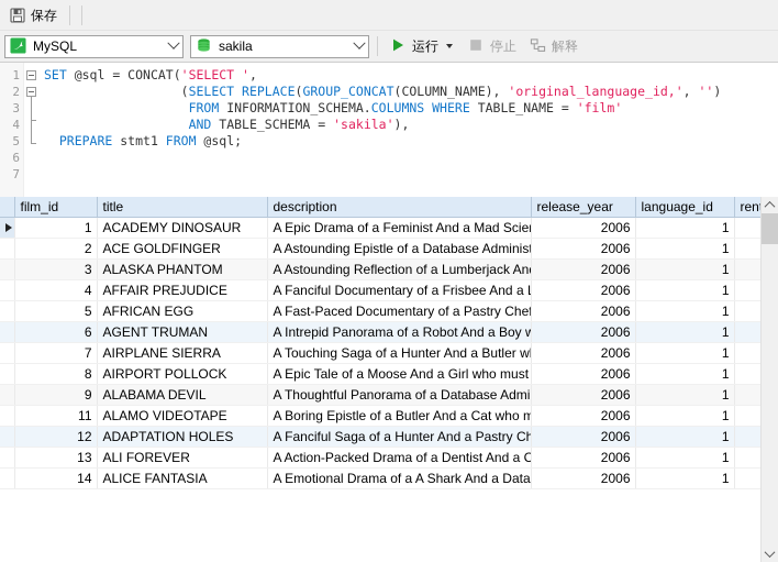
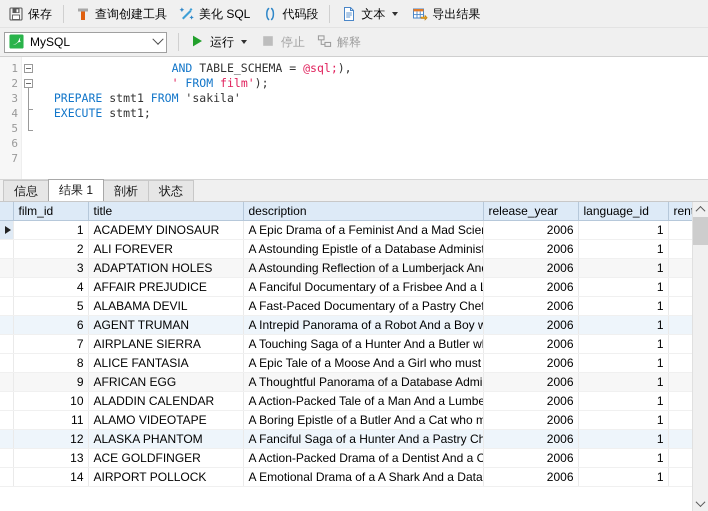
  保存
+ 查询创建工具
+ 美化 SQL
+ 代码段
+ 文本
+ 导出结果
  MySQL
- sakila
  运行
  停止
  解释
  1
  2
  3
  4
  5
  6
  7
- SET @sql = CONCAT('SELECT ',
- (SELECT REPLACE(GROUP_CONCAT(COLUMN_NAME), 'original_language_id,', '')
- FROM INFORMATION_SCHEMA.COLUMNS WHERE TABLE_NAME = 'film'
- AND TABLE_SCHEMA = 'sakila'),
+ AND TABLE_SCHEMA = @sql;),
+ ' FROM film');
- PREPARE stmt1 FROM @sql;
+ PREPARE stmt1 FROM 'sakila'
+ EXECUTE stmt1;
+ 信息
+ 结果 1
+ 剖析
+ 状态
  	film_id	title	description	release_year	language_id	ren
  	1	ACADEMY DINOSAUR	A Epic Drama of a Feminist And a Mad Scie	2006	1
- 	2	ACE GOLDFINGER	A Astounding Epistle of a Database Adminis	2006	1
+ 	2	ALI FOREVER	A Astounding Epistle of a Database Adminis	2006	1
- 	3	ALASKA PHANTOM	A Astounding Reflection of a Lumberjack An	2006	1
+ 	3	ADAPTATION HOLES	A Astounding Reflection of a Lumberjack An	2006	1
  	4	AFFAIR PREJUDICE	A Fanciful Documentary of a Frisbee And a	2006	1
- 	5	AFRICAN EGG	A Fast-Paced Documentary of a Pastry Che	2006	1
+ 	5	ALABAMA DEVIL	A Fast-Paced Documentary of a Pastry Che	2006	1
  	6	AGENT TRUMAN	A Intrepid Panorama of a Robot And a Boy w	2006	1
  	7	AIRPLANE SIERRA	A Touching Saga of a Hunter And a Butler w	2006	1
- 	8	AIRPORT POLLOCK	A Epic Tale of a Moose And a Girl who must	2006	1
+ 	8	ALICE FANTASIA	A Epic Tale of a Moose And a Girl who must	2006	1
- 	9	ALABAMA DEVIL	A Thoughtful Panorama of a Database Admi	2006	1
+ 	9	AFRICAN EGG	A Thoughtful Panorama of a Database Admi	2006	1
+ 	10	ALADDIN CALENDAR	A Action-Packed Tale of a Man And a Lumbe	2006	1
  	11	ALAMO VIDEOTAPE	A Boring Epistle of a Butler And a Cat who m	2006	1
- 	12	ADAPTATION HOLES	A Fanciful Saga of a Hunter And a Pastry Ch	2006	1
+ 	12	ALASKA PHANTOM	A Fanciful Saga of a Hunter And a Pastry Ch	2006	1
- 	13	ALI FOREVER	A Action-Packed Drama of a Dentist And a C	2006	1
+ 	13	ACE GOLDFINGER	A Action-Packed Drama of a Dentist And a C	2006	1
- 	14	ALICE FANTASIA	A Emotional Drama of a A Shark And a Data	2006	1
+ 	14	AIRPORT POLLOCK	A Emotional Drama of a A Shark And a Data	2006	1
